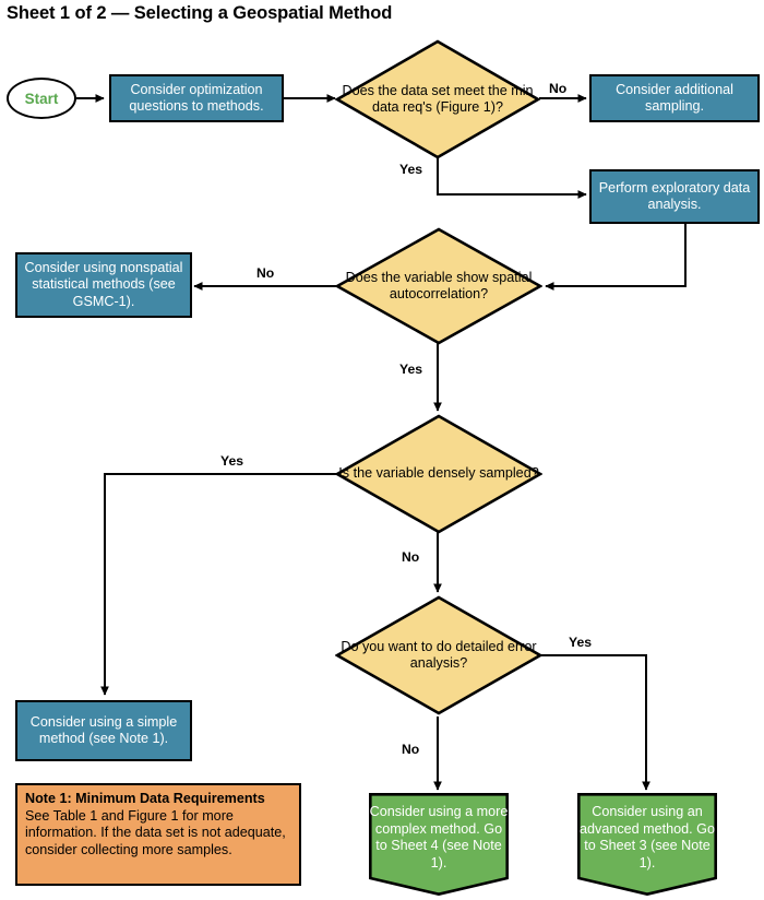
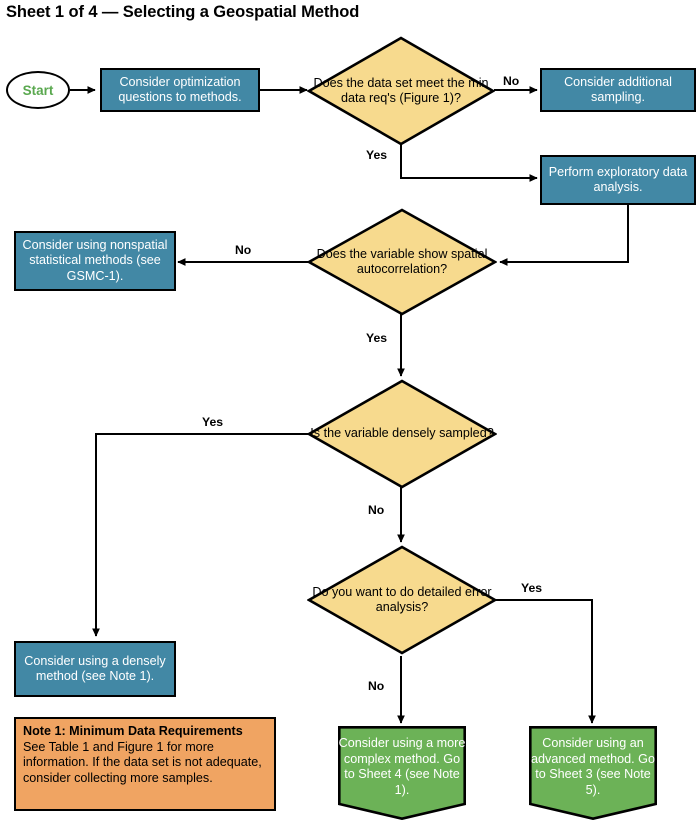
- Sheet 1 of 2 — Selecting a Geospatial Method
+ Sheet 1 of 4 — Selecting a Geospatial Method
  Start
  Consider optimization questions to methods.
  Does the data set meet the min data req's (Figure 1)?
  Consider additional sampling.
  Perform exploratory data analysis.
  Does the variable show spatial autocorrelation?
  Consider using nonspatial statistical methods (see GSMC-1).
  Is the variable densely sampled?
  Do you want to do detailed error analysis?
- Consider using a simple method (see Note 1).
+ Consider using a densely method (see Note 1).
  Consider using a more complex method. Go to Sheet 4 (see Note 1).
- Consider using an advanced method. Go to Sheet 3 (see Note 1).
+ Consider using an advanced method. Go to Sheet 3 (see Note 5).
  Note 1: Minimum Data Requirements
  See Table 1 and Figure 1 for more information. If the data set is not adequate, consider collecting more samples.
  No
  Yes
  No
  Yes
  Yes
  No
  Yes
  No
